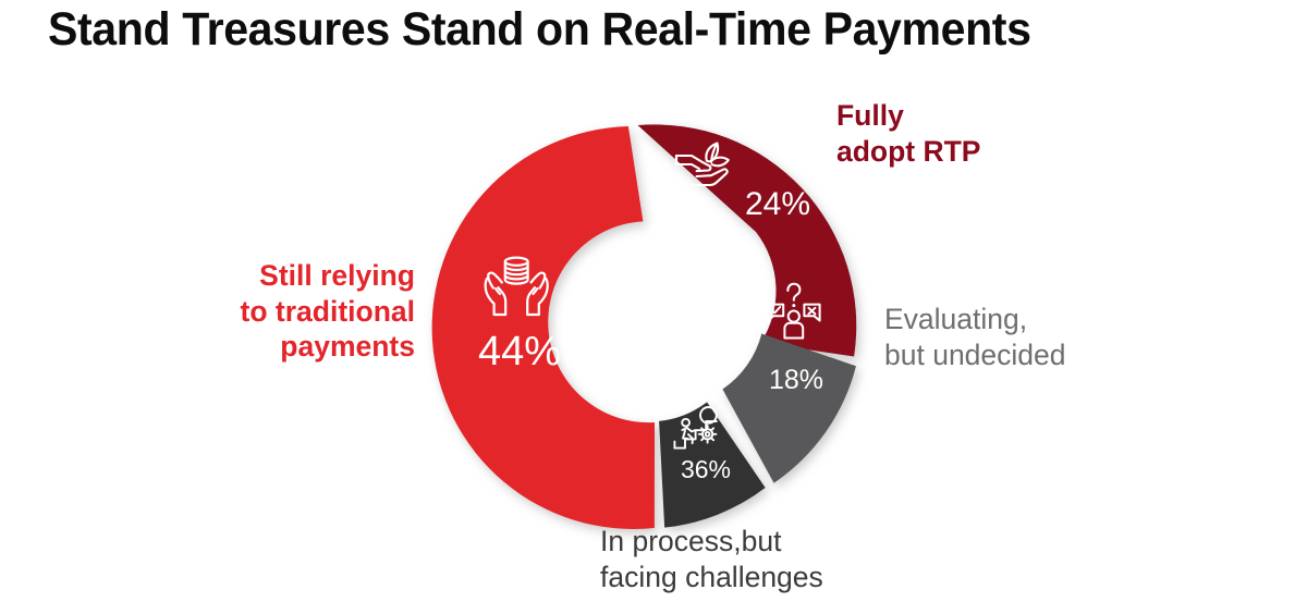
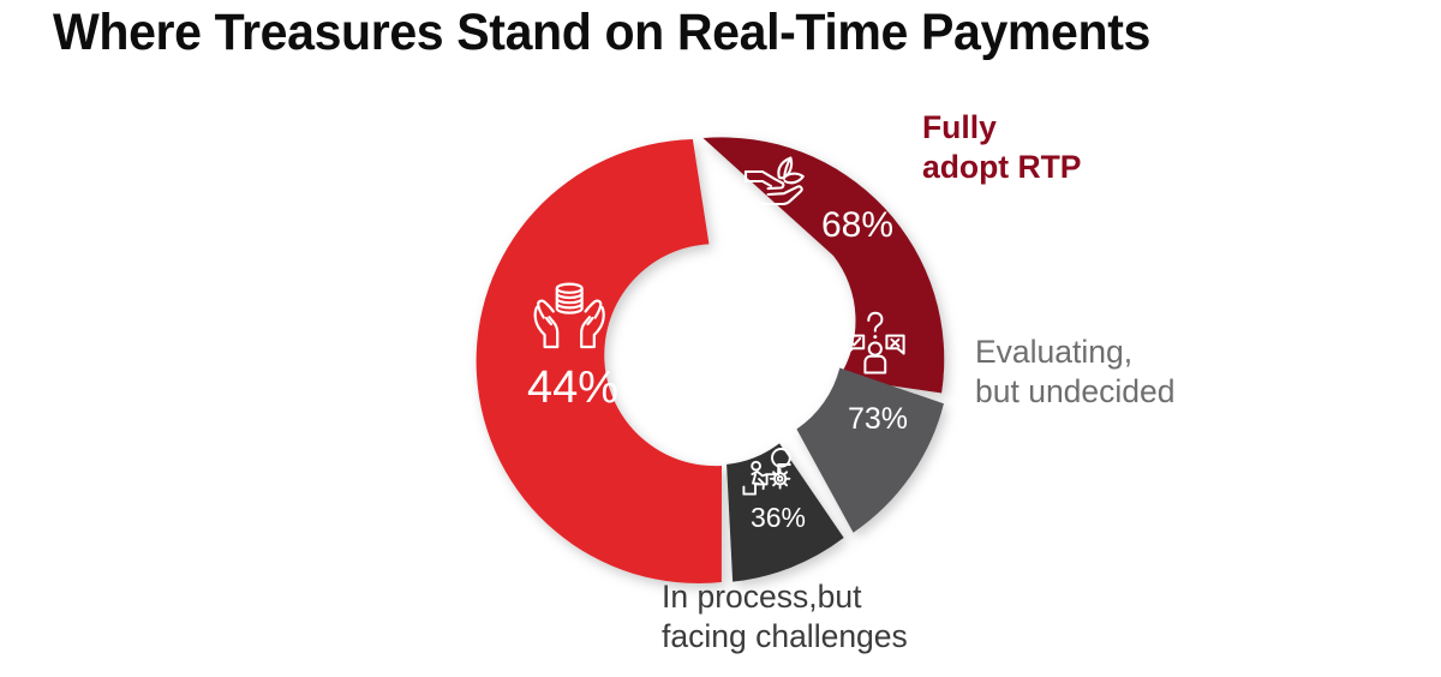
- Stand Treasures Stand on Real-Time Payments
+ Where Treasures Stand on Real-Time Payments
- 24%
+ 68%
- 18%
+ 73%
  36%
  44%
  Fully
  adopt RTP
  Evaluating,
  but undecided
  In process,but
  facing challenges
- Still relying
- to traditional
- payments
